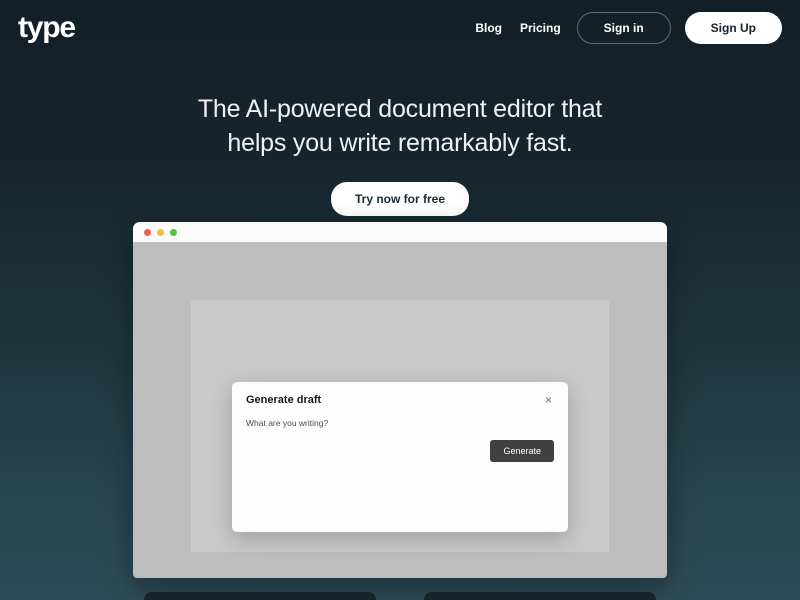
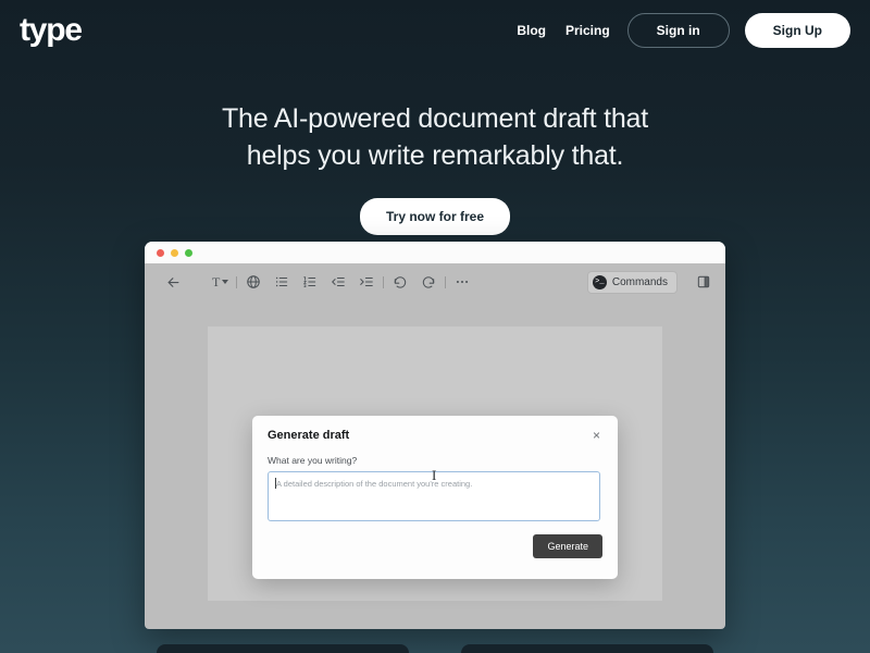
  type
  Blog
  Pricing
  Sign in
  Sign Up
- The AI-powered document editor that
+ The AI-powered document draft that
- helps you write remarkably fast.
+ helps you write remarkably that.
  Try now for free
+ T
+ >_
+ Commands
  Generate draft
  ×
  What are you writing?
+ A detailed description of the document you're creating.
+ I
  Generate
